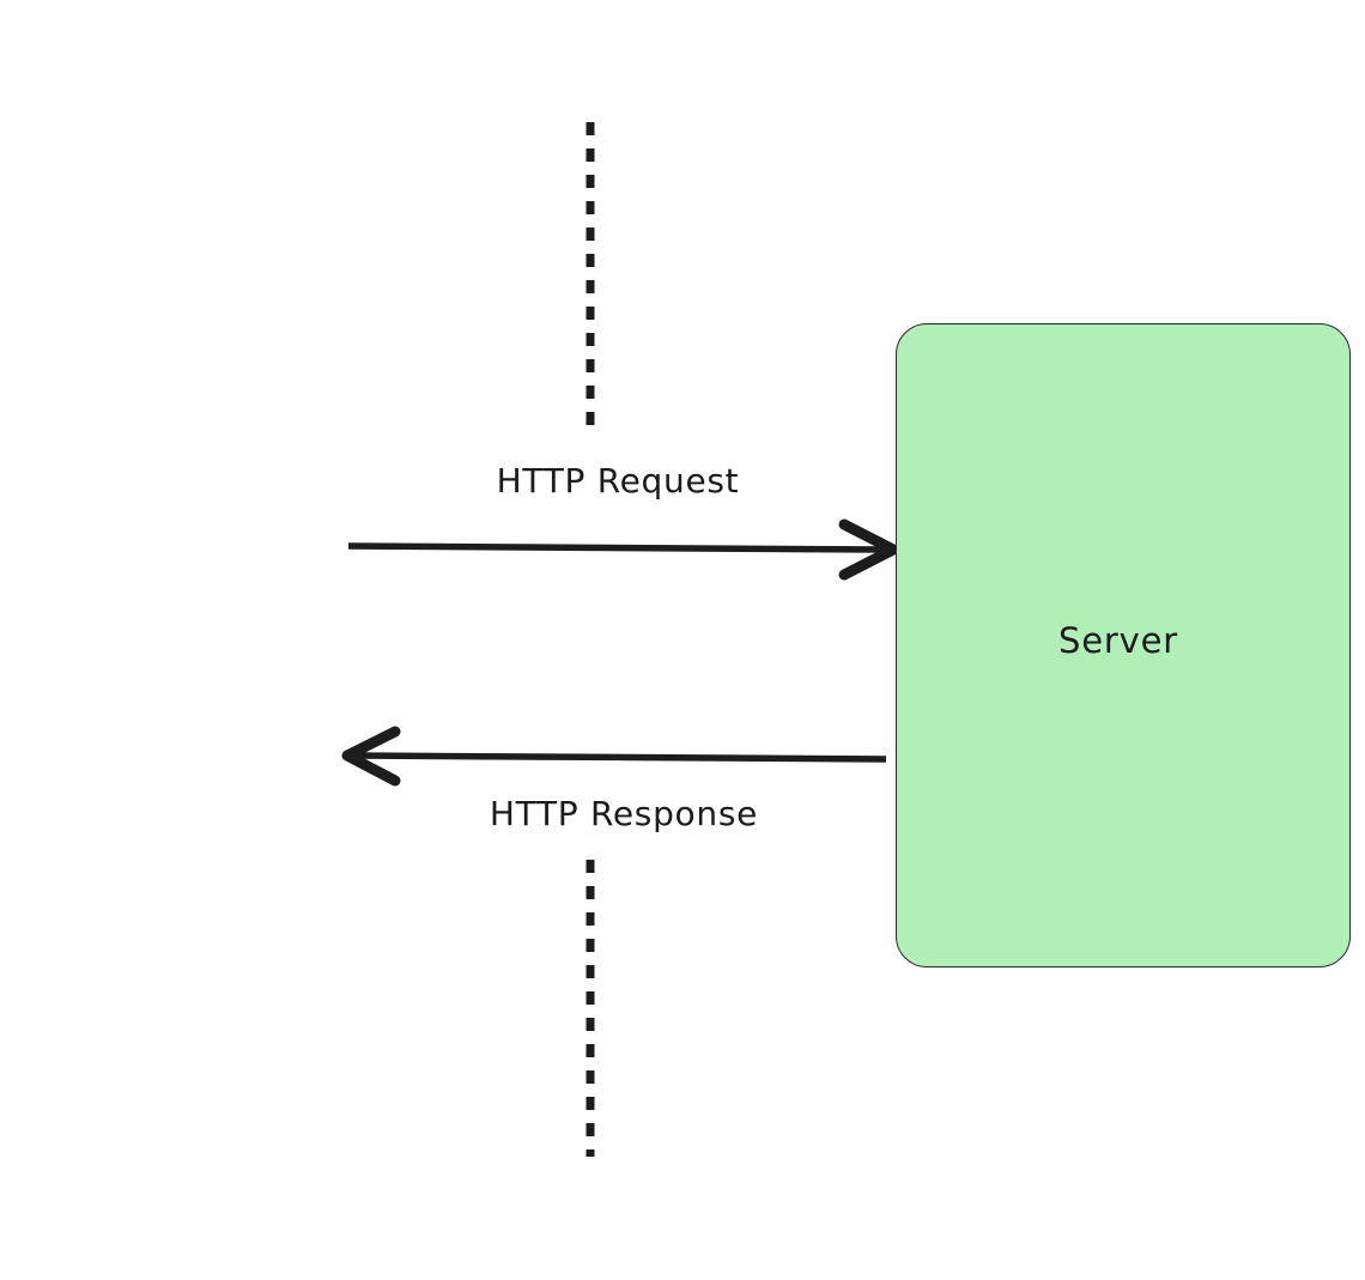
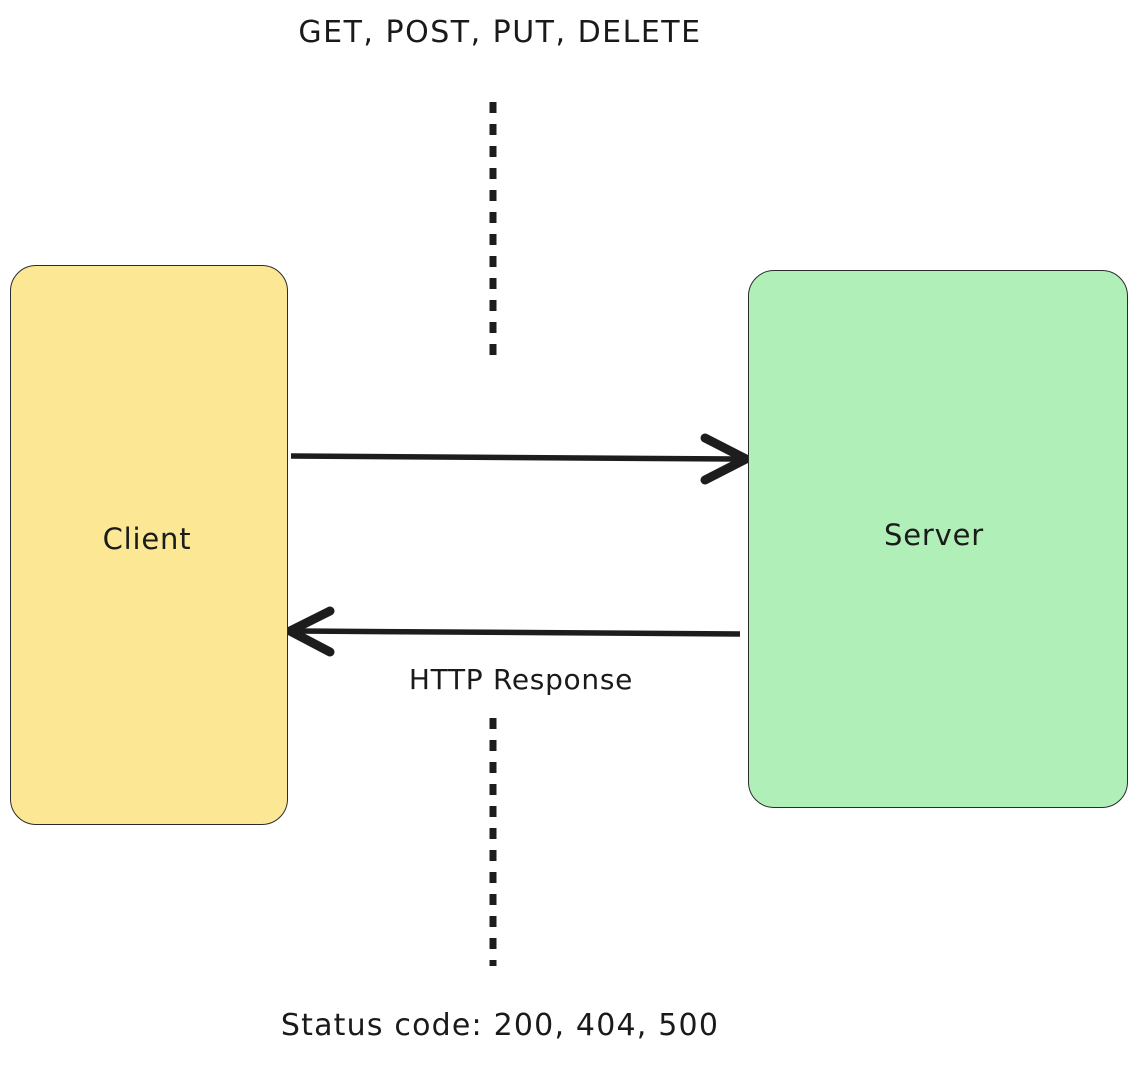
+ GET, POST, PUT, DELETE
+ Client
  Server
- HTTP Request
  HTTP Response
+ Status code: 200, 404, 500
